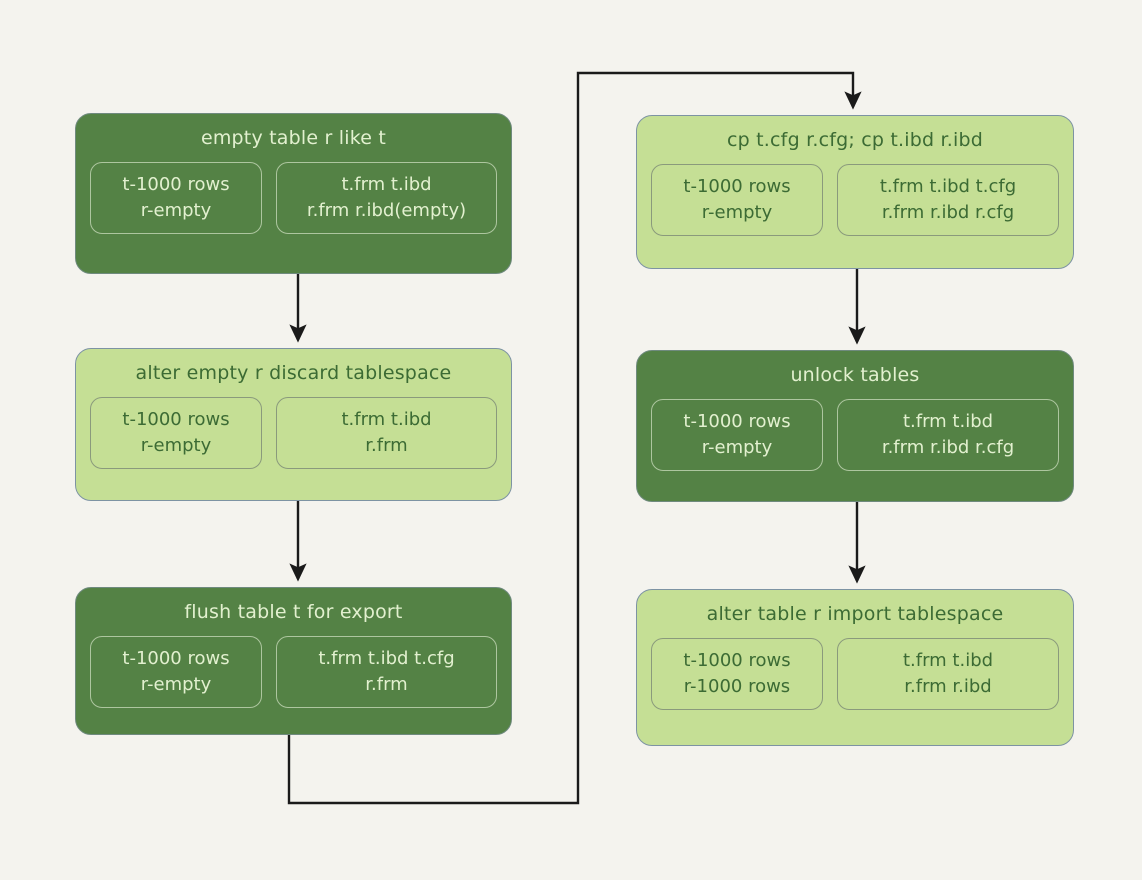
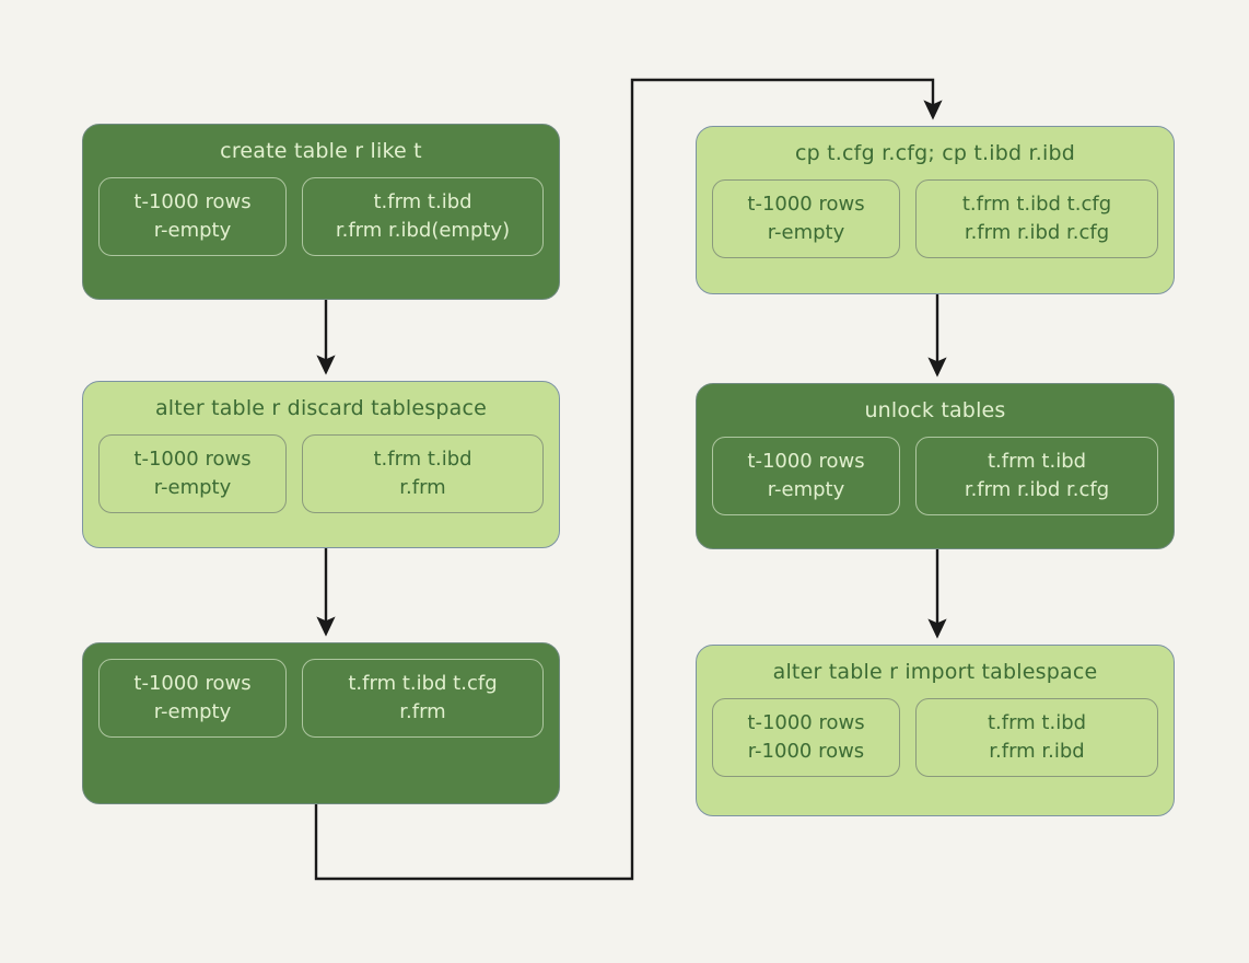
- empty table r like t
+ create table r like t
  t-1000 rows
  r-empty
  t.frm t.ibd
  r.frm r.ibd(empty)
- alter empty r discard tablespace
+ alter table r discard tablespace
  t-1000 rows
  r-empty
  t.frm t.ibd
  r.frm
- flush table t for export
  t-1000 rows
  r-empty
  t.frm t.ibd t.cfg
  r.frm
  cp t.cfg r.cfg; cp t.ibd r.ibd
  t-1000 rows
  r-empty
  t.frm t.ibd t.cfg
  r.frm r.ibd r.cfg
  unlock tables
  t-1000 rows
  r-empty
  t.frm t.ibd
  r.frm r.ibd r.cfg
  alter table r import tablespace
  t-1000 rows
  r-1000 rows
  t.frm t.ibd
  r.frm r.ibd
